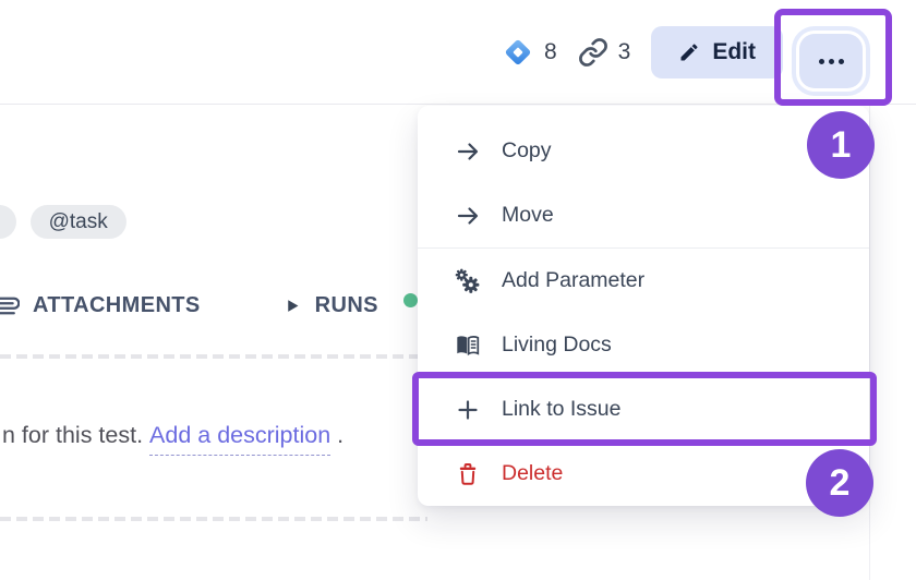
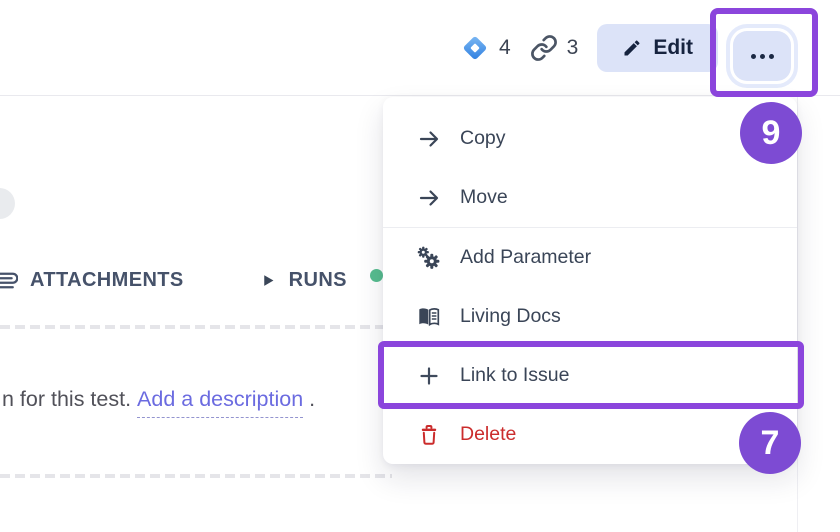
- 8
+ 4
  3
  Edit
- @task
  ATTACHMENTS
  RUNS
  n for this test. Add a description .
  Copy
  Move
  Add Parameter
  Living Docs
  Link to Issue
  Delete
- 1
+ 9
- 2
+ 7
